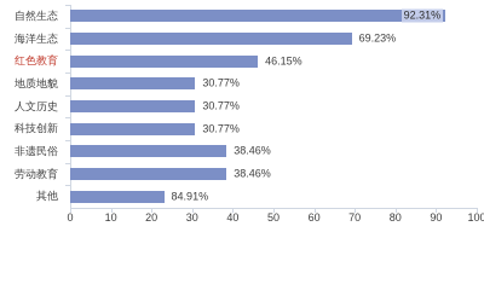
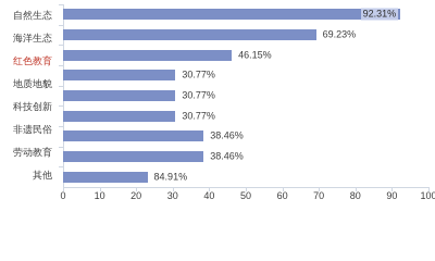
  自然生态
  海洋生态
  红色教育
  地质地貌
- 人文历史
  科技创新
  非遗民俗
  劳动教育
  其他
  92.31%
  69.23%
  46.15%
  30.77%
  30.77%
  30.77%
  38.46%
  38.46%
  84.91%
  0
  10
  20
  30
  40
  50
  60
  70
  80
  90
  100
